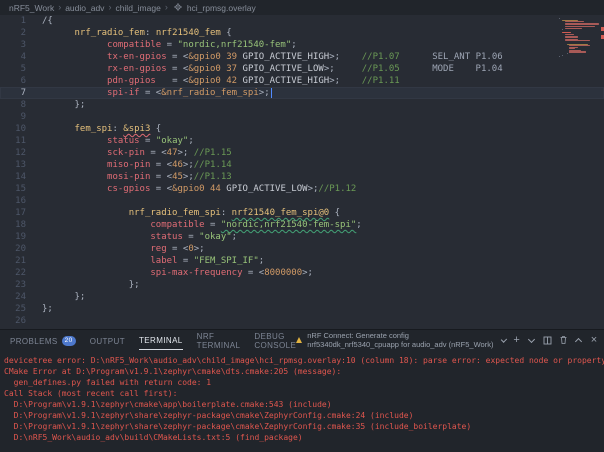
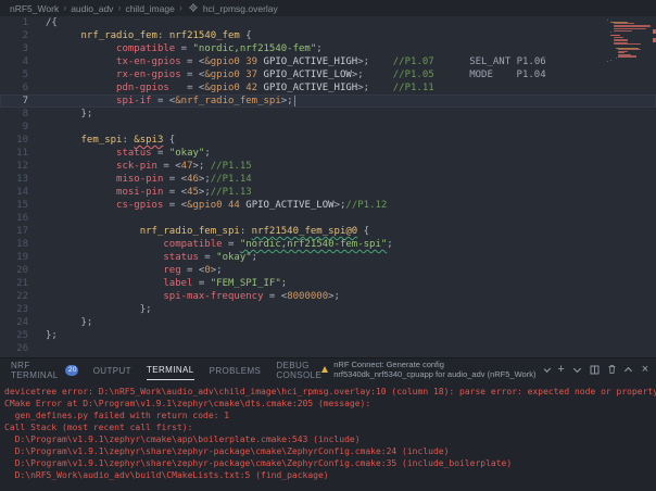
  nRF5_Work
  ›
  audio_adv
  ›
  child_image
  ›
  hci_rpmsg.overlay
  1
  /{
  2
  nrf_radio_fem: nrf21540_fem {
  3
  compatible = "nordic,nrf21540-fem";
  4
  tx-en-gpios = <&gpio0 39 GPIO_ACTIVE_HIGH>; //P1.07 SEL_ANT P1.06
  5
  rx-en-gpios = <&gpio0 37 GPIO_ACTIVE_LOW>; //P1.05 MODE P1.04
  6
  pdn-gpios = <&gpio0 42 GPIO_ACTIVE_HIGH>; //P1.11
  7
  spi-if = <&nrf_radio_fem_spi>;
  8
  };
  9
  10
  fem_spi: &spi3 {
  11
  status = "okay";
  12
  sck-pin = <47>; //P1.15
  13
  miso-pin = <46>;//P1.14
  14
  mosi-pin = <45>;//P1.13
  15
  cs-gpios = <&gpio0 44 GPIO_ACTIVE_LOW>;//P1.12
  16
  17
  nrf_radio_fem_spi: nrf21540_fem_spi@0 {
  18
  compatible = "nordic,nrf21540-fem-spi";
  19
  status = "okay";
  20
  reg = <0>;
  21
  label = "FEM_SPI_IF";
  22
  spi-max-frequency = <8000000>;
  23
  };
  24
  };
  25
  };
  26
- PROBLEMS
+ NRF TERMINAL
  OUTPUT
  TERMINAL
- NRF TERMINAL
+ PROBLEMS
  DEBUG CONSOLE
  nRF Connect: Generate config nrf5340dk_nrf5340_cpuapp for audio_adv (nRF5_Work)
  +
  ×
  devicetree error: D:\nRF5_Work\audio_adv\child_image\hci_rpmsg.overlay:10 (column 18): parse error: expected node or propert
  CMake Error at D:\Program\v1.9.1\zephyr\cmake\dts.cmake:205 (message):
  gen_defines.py failed with return code: 1
  Call Stack (most recent call first):
  D:\Program\v1.9.1\zephyr\cmake\app\boilerplate.cmake:543 (include)
  D:\Program\v1.9.1\zephyr\share\zephyr-package\cmake\ZephyrConfig.cmake:24 (include)
  D:\Program\v1.9.1\zephyr\share\zephyr-package\cmake\ZephyrConfig.cmake:35 (include_boilerplate)
  D:\nRF5_Work\audio_adv\build\CMakeLists.txt:5 (find_package)
